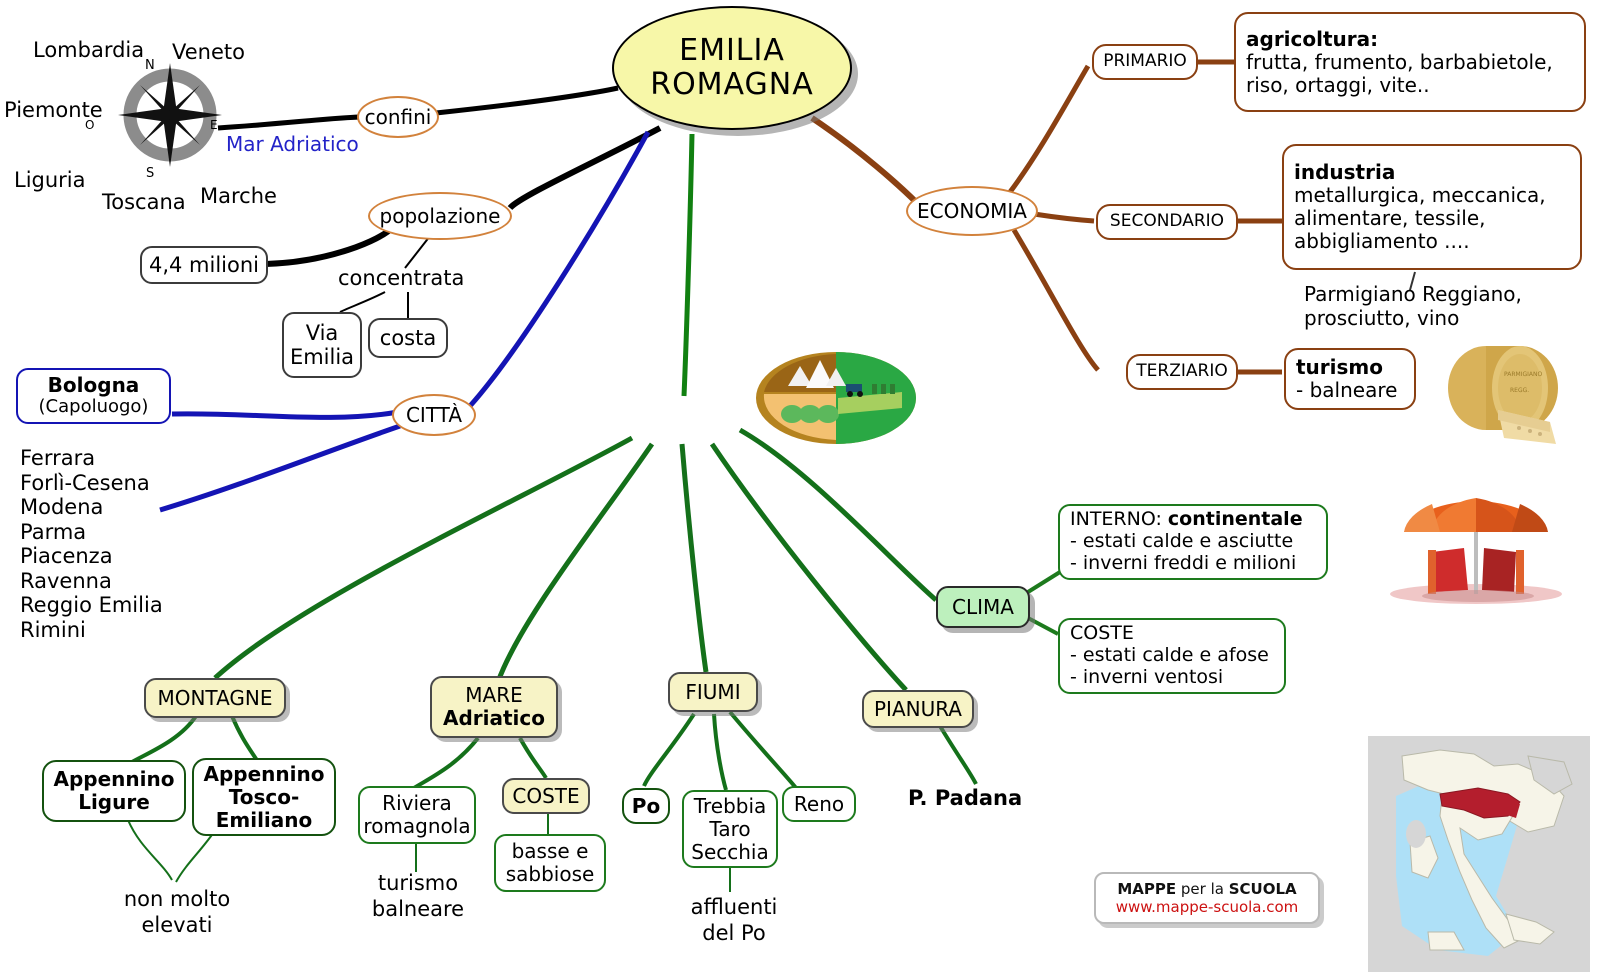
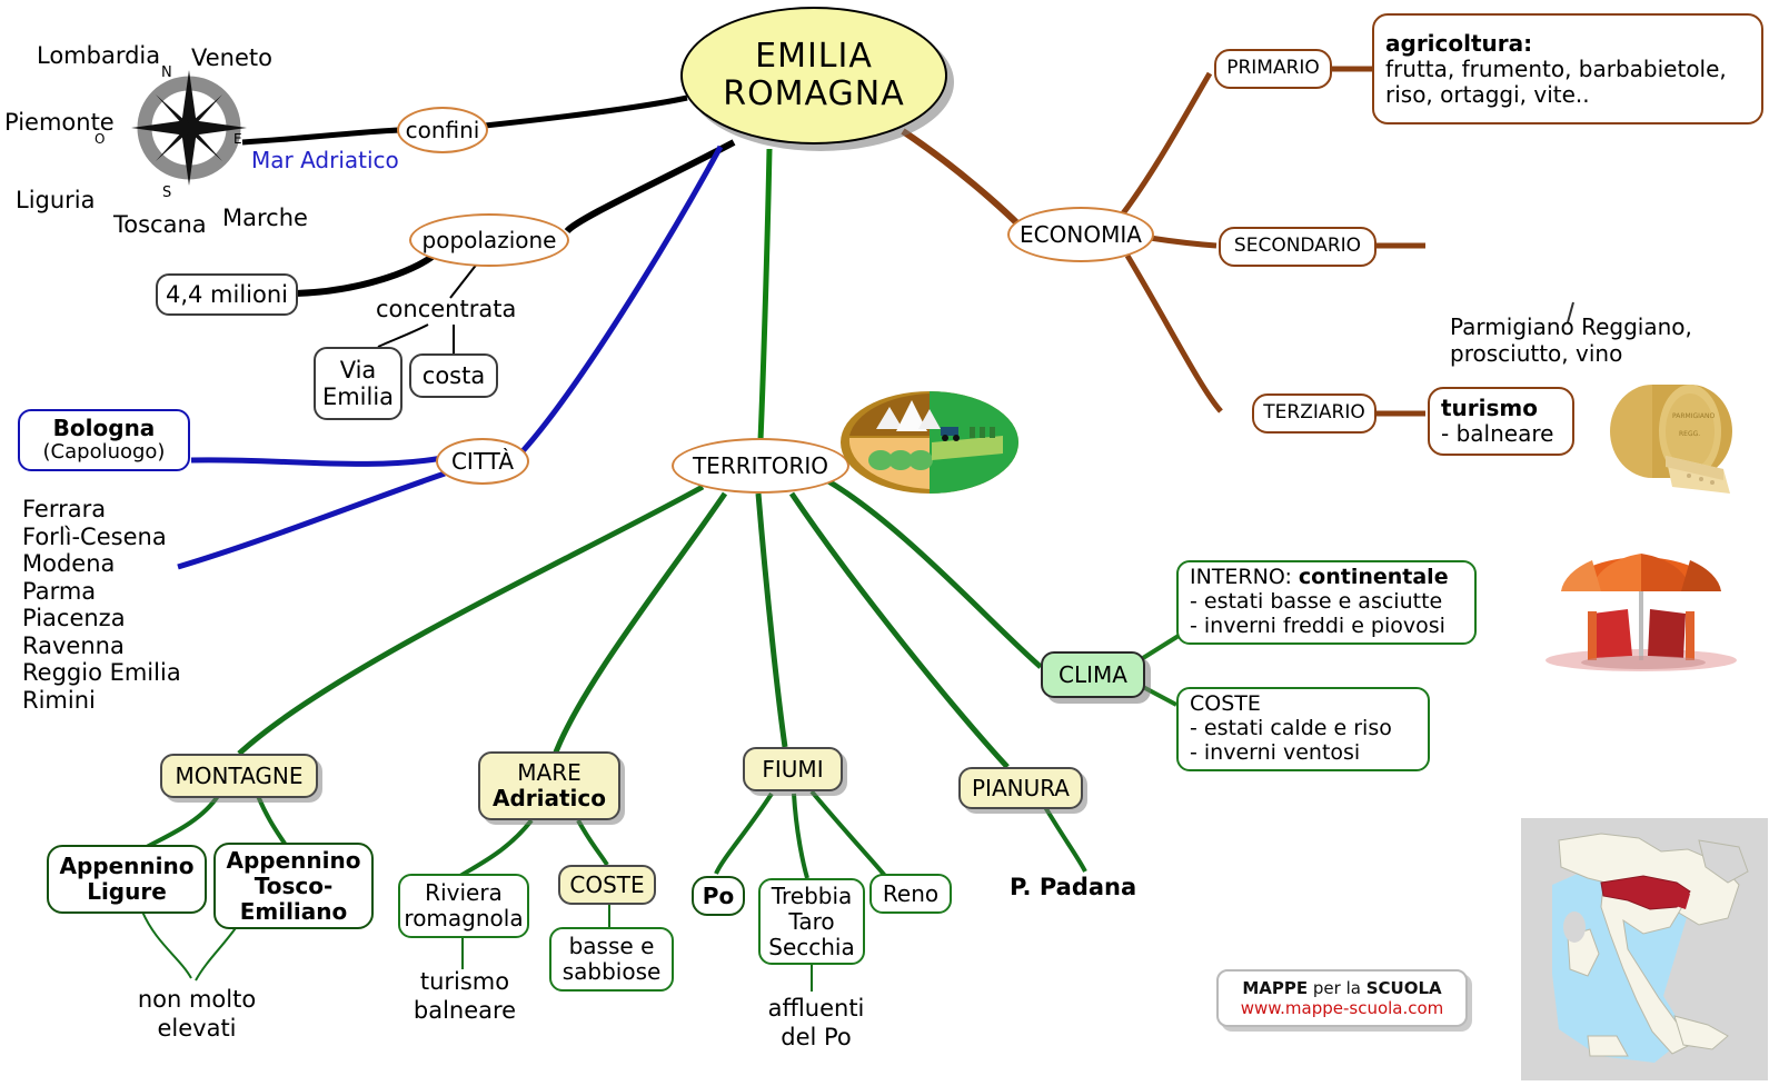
  N
  S
  O
  E
  Lombardia
  Veneto
  Piemonte
  Liguria
  Toscana
  Marche
  Mar Adriatico
  EMILIA
  ROMAGNA
  confini
  popolazione
  CITTÀ
+ TERRITORIO
  ECONOMIA
  4,4 milioni
  concentrata
  Via
  Emilia
  costa
  Bologna
  (Capoluogo)
  Ferrara
  Forlì-Cesena
  Modena
  Parma
  Piacenza
  Ravenna
  Reggio Emilia
  Rimini
  PRIMARIO
  SECONDARIO
  TERZIARIO
  agricoltura:
  frutta, frumento, barbabietole,
  riso, ortaggi, vite..
- industria
- metallurgica, meccanica,
- alimentare, tessile,
- abbigliamento ....
  Parmigiano Reggiano,
  prosciutto, vino
  turismo
  - balneare
  CLIMA
  INTERNO: continentale
- - estati calde e asciutte
+ - estati basse e asciutte
- - inverni freddi e milioni
+ - inverni freddi e piovosi
  COSTE
- - estati calde e afose
+ - estati calde e riso
  - inverni ventosi
  MONTAGNE
  Appennino
  Ligure
  Appennino
  Tosco-
  Emiliano
  non molto
  elevati
  MARE
  Adriatico
  Riviera
  romagnola
  turismo
  balneare
  COSTE
  basse e
  sabbiose
  FIUMI
  Po
  Trebbia
  Taro
  Secchia
  Reno
  affluenti
  del Po
  PIANURA
  P. Padana
  MAPPE per la SCUOLA
  www.mappe-scuola.com
